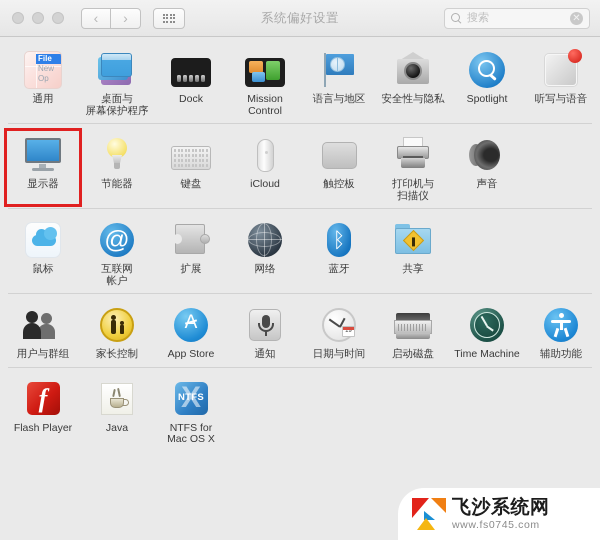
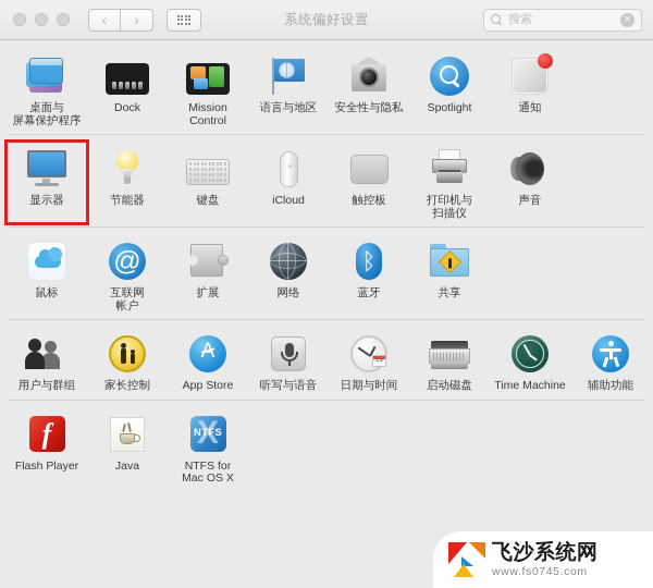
  ‹
  ›
  系统偏好设置
  搜索
  ✕
- File
- New
- Op
- 通用
  桌面与
  屏幕保护程序
  Dock
  Mission
  Control
  语言与地区
  安全性与隐私
  Spotlight
- 听写与语音
+ 通知
  显示器
  节能器
  键盘
  iCloud
  触控板
  打印机与
  扫描仪
  声音
  鼠标
  @
  互联网
  帐户
  扩展
  网络
  ᛒ
  蓝牙
  共享
  用户与群组
  家长控制
  App Store
- 通知
+ 听写与语音
  日期与时间
  启动磁盘
  Time Machine
  辅助功能
  f
  Flash Player
  Java
  X
  NTFS
  NTFS for
  Mac OS X
  飞沙系统网
  www.fs0745.com
